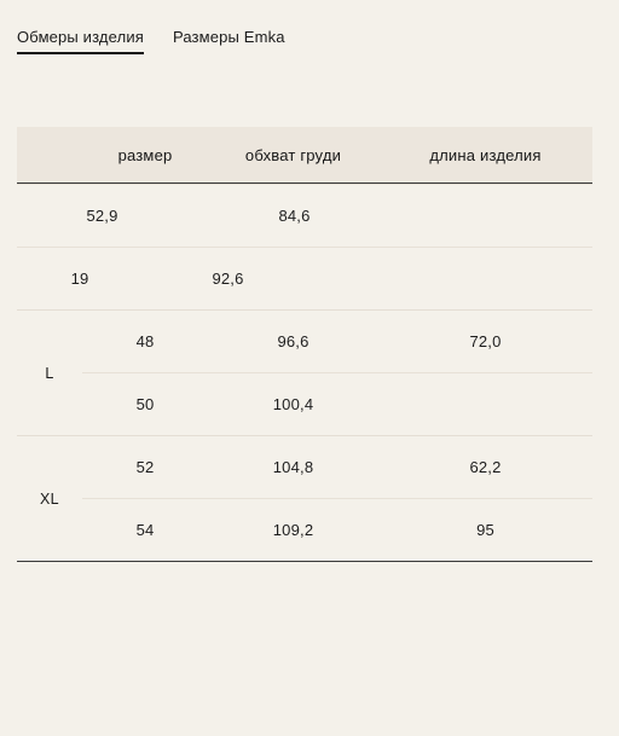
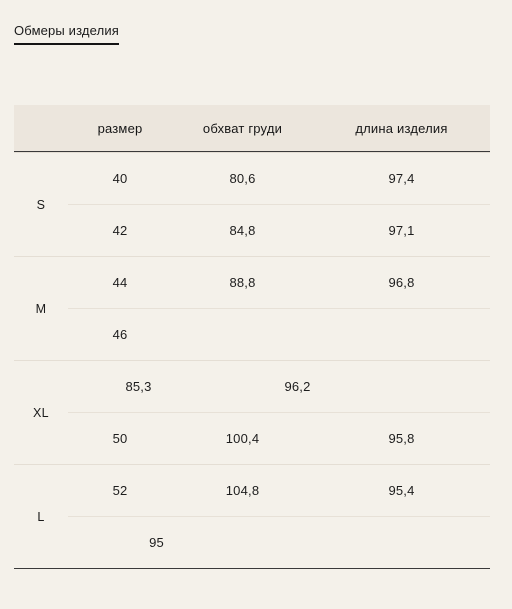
  Обмеры изделия
- Размеры Emka
  размер
  обхват груди
  длина изделия
+ S
+ 40
+ 80,6
+ 97,4
+ 42
+ 84,8
+ 97,1
+ M
+ 44
- 52,9
+ 88,8
- 84,6
+ 96,8
- 19
+ 46
- 92,6
- L
+ XL
- 48
- 96,6
+ 85,3
- 72,0
+ 96,2
  50
  100,4
+ 95,8
- XL
+ L
  52
  104,8
- 62,2
+ 95,4
- 54
- 109,2
  95
